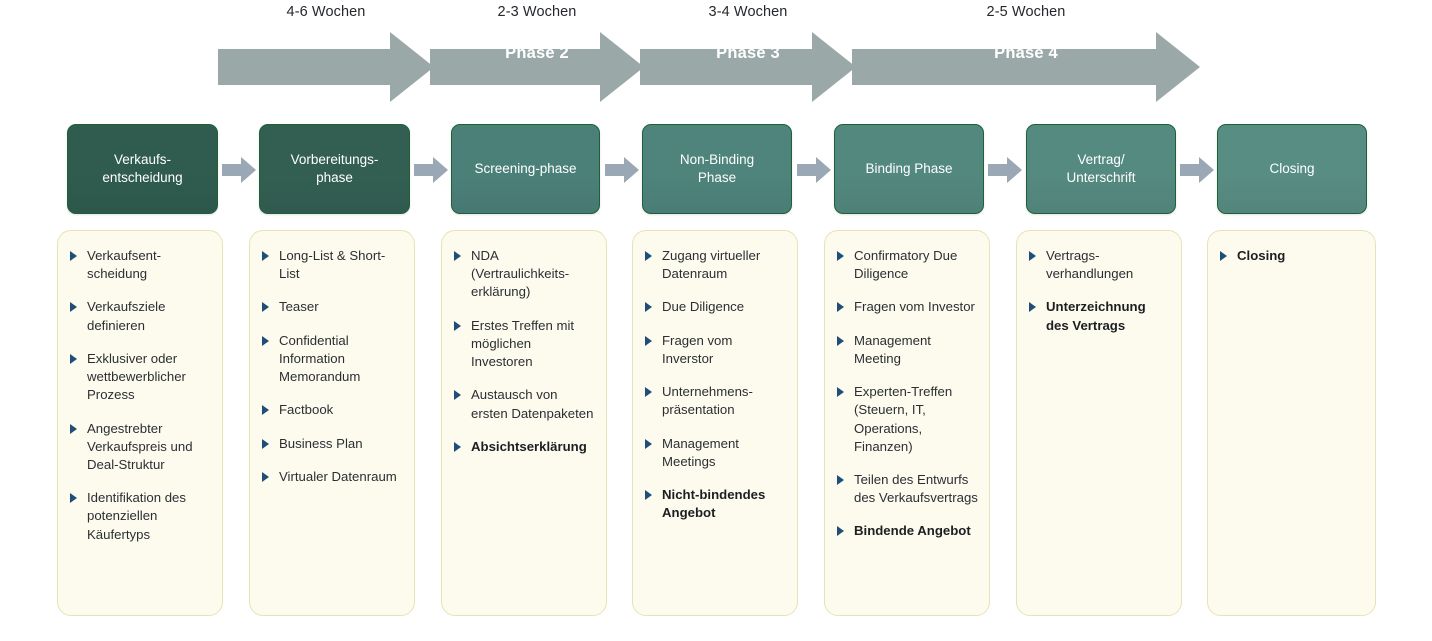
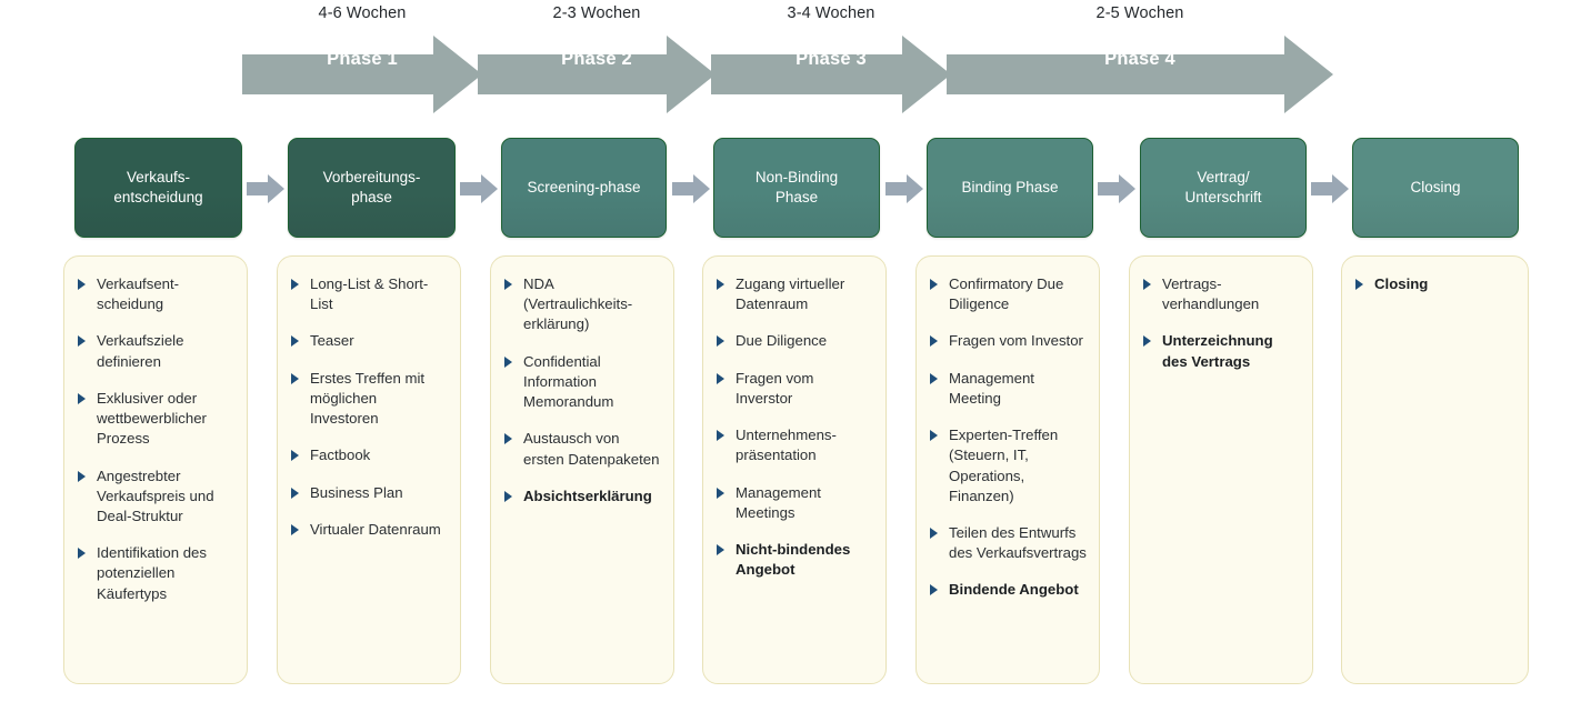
  4-6 Wochen
+ Phase 1
  2-3 Wochen
  Phase 2
  3-4 Wochen
  Phase 3
  2-5 Wochen
  Phase 4
  Verkaufs-
  entscheidung
  Vorbereitungs-
  phase
  Screening-phase
  Non-Binding
  Phase
  Binding Phase
  Vertrag/
  Unterschrift
  Closing
  Verkaufsent-scheidung
  Verkaufsziele definieren
  Exklusiver oder wettbewerblicher Prozess
  Angestrebter Verkaufspreis und Deal-Struktur
  Identifikation des potenziellen Käufertyps
  Long-List & Short-List
  Teaser
- Confidential Information Memorandum
+ Erstes Treffen mit möglichen Investoren
  Factbook
  Business Plan
  Virtualer Datenraum
  NDA (Vertraulichkeits-erklärung)
- Erstes Treffen mit möglichen Investoren
+ Confidential Information Memorandum
  Austausch von ersten Datenpaketen
  Absichtserklärung
  Zugang virtueller Datenraum
  Due Diligence
  Fragen vom Inverstor
  Unternehmens-präsentation
  Management Meetings
  Nicht-bindendes Angebot
  Confirmatory Due Diligence
  Fragen vom Investor
  Management Meeting
  Experten-Treffen (Steuern, IT, Operations, Finanzen)
  Teilen des Entwurfs des Verkaufsvertrags
  Bindende Angebot
  Vertrags-verhandlungen
  Unterzeichnung des Vertrags
  Closing
